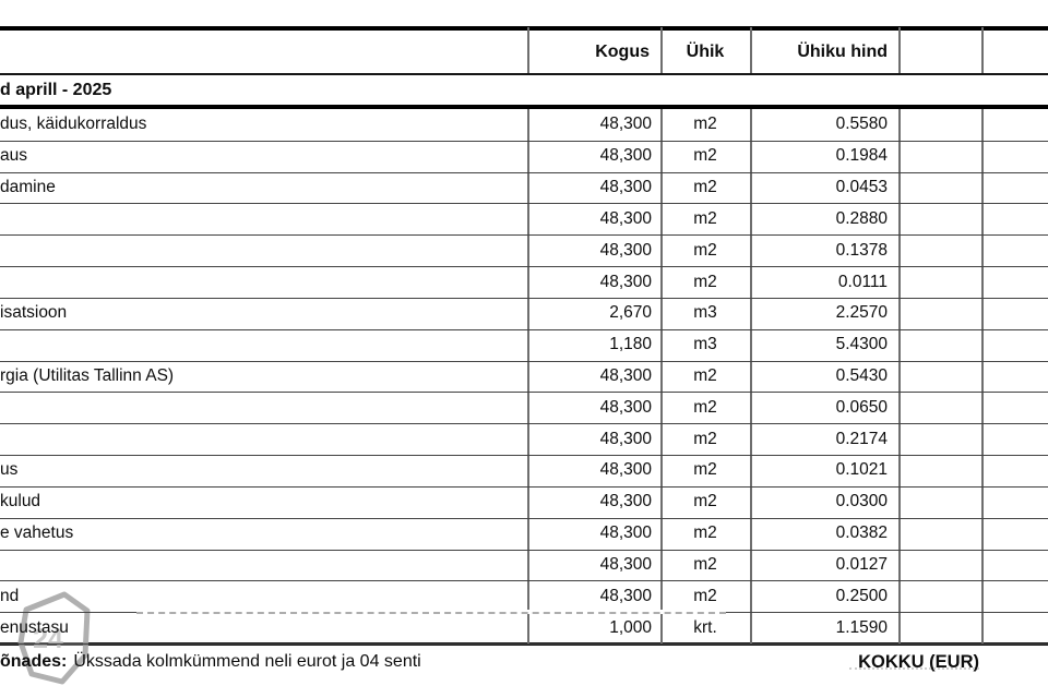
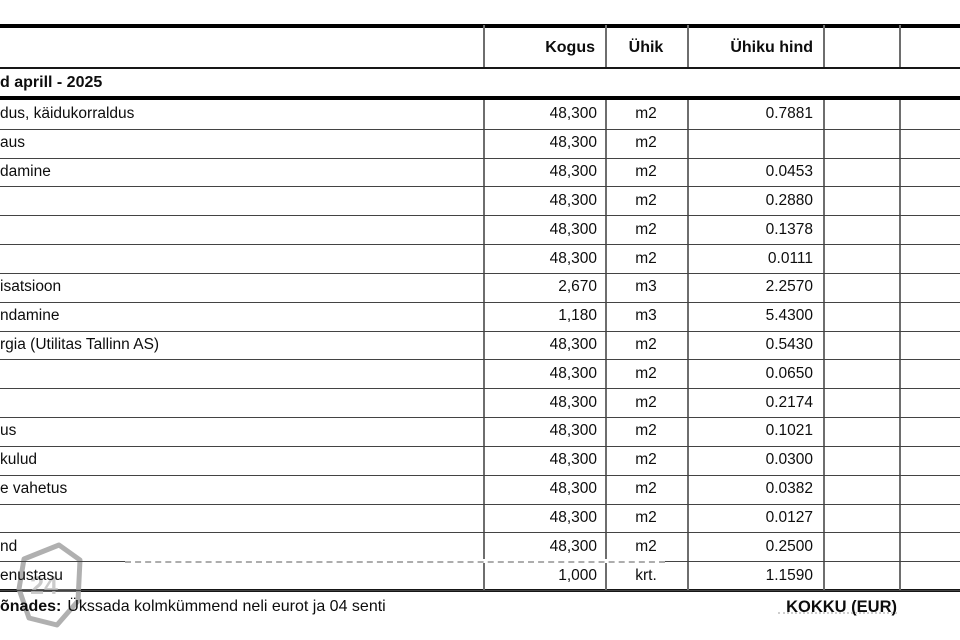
  Kogus
  Ühik
  Ühiku hind
  d aprill - 2025
  dus, käidukorraldus
  48,300
  m2
- 0.5580
+ 0.7881
  aus
  48,300
  m2
- 0.1984
  damine
  48,300
  m2
  0.0453
  48,300
  m2
  0.2880
  48,300
  m2
  0.1378
  48,300
  m2
  0.0111
  isatsioon
  2,670
  m3
  2.2570
+ ndamine
  1,180
  m3
  5.4300
  rgia (Utilitas Tallinn AS)
  48,300
  m2
  0.5430
  48,300
  m2
  0.0650
  48,300
  m2
  0.2174
  us
  48,300
  m2
  0.1021
  kulud
  48,300
  m2
  0.0300
  e vahetus
  48,300
  m2
  0.0382
  48,300
  m2
  0.0127
  nd
  48,300
  m2
  0.2500
  enustasu
  1,000
  krt.
  1.1590
  24
  õnades:
  Ükssada kolmkümmend neli eurot ja 04 senti
  KOKKU (EUR)
